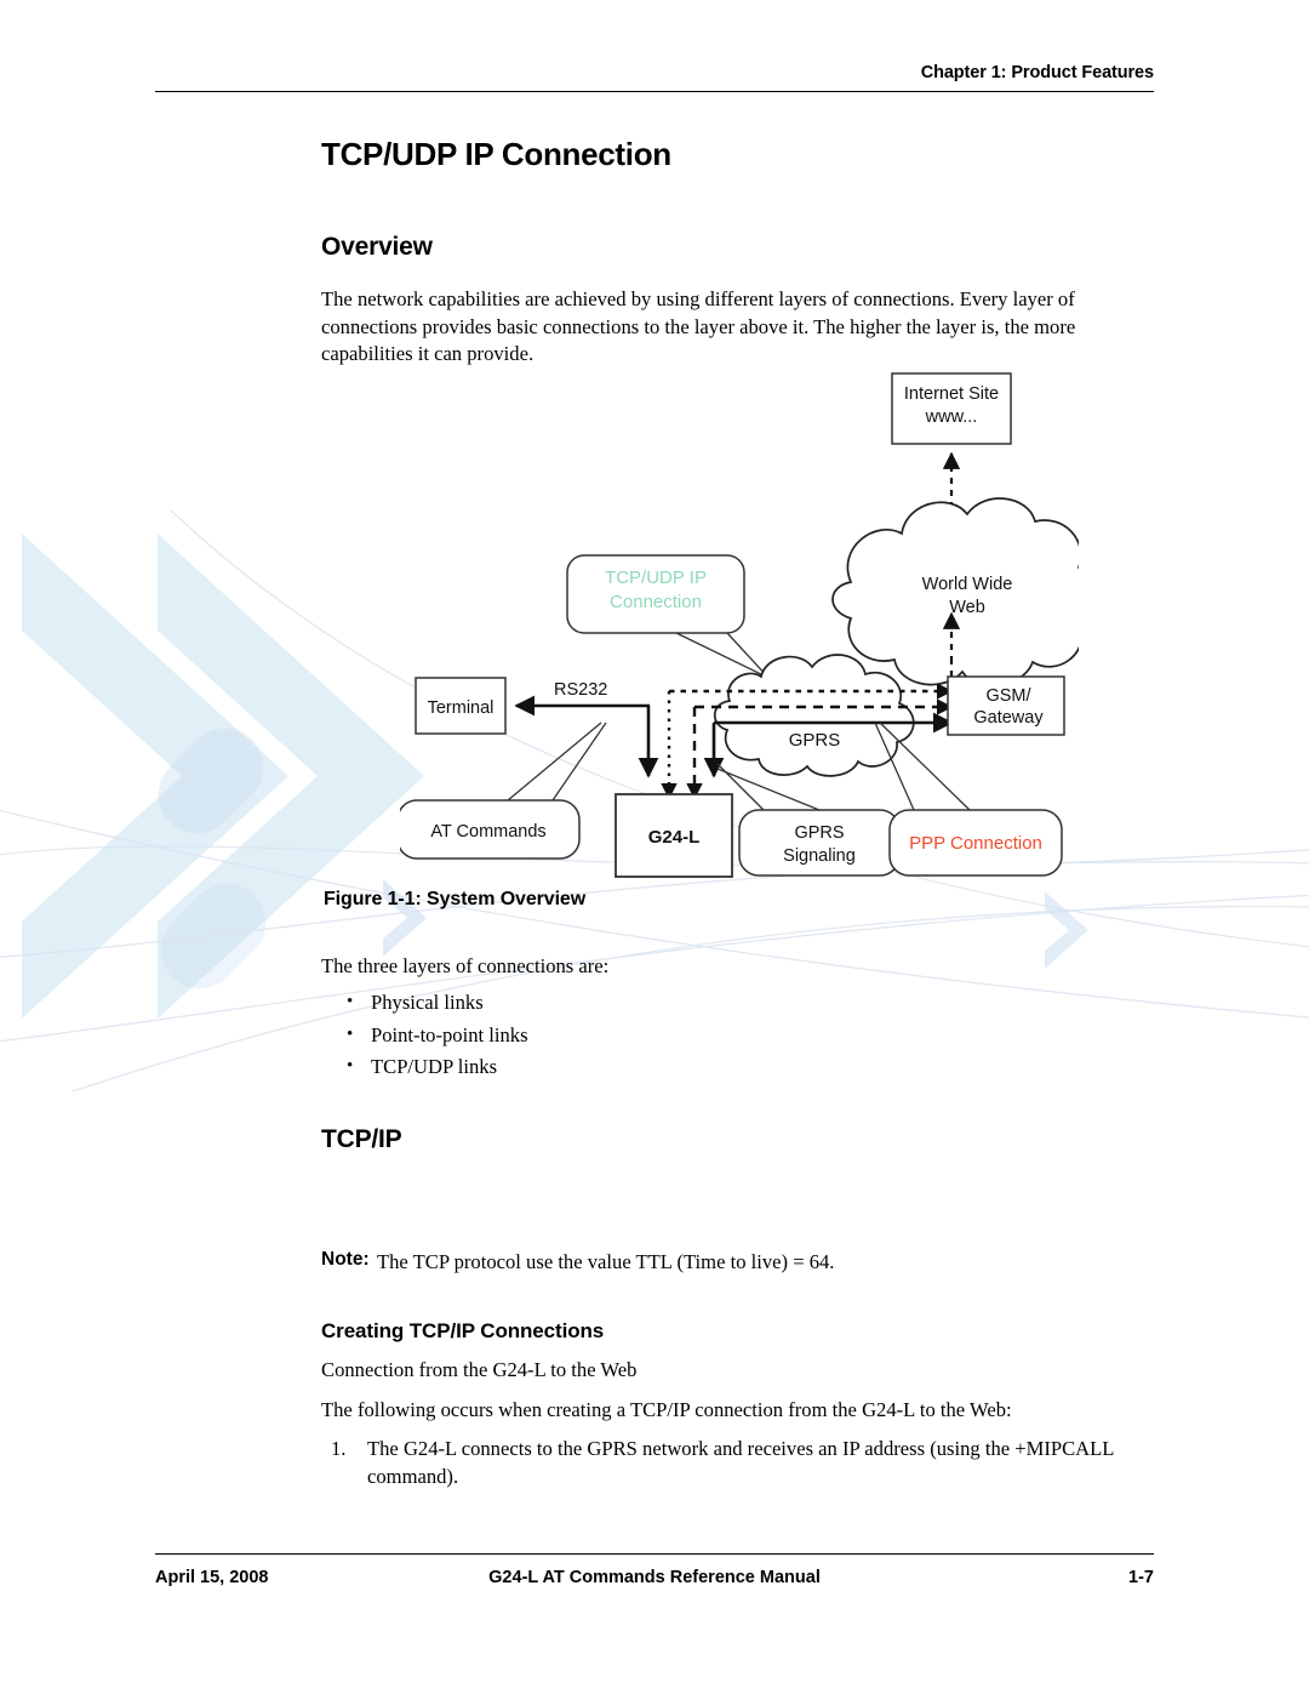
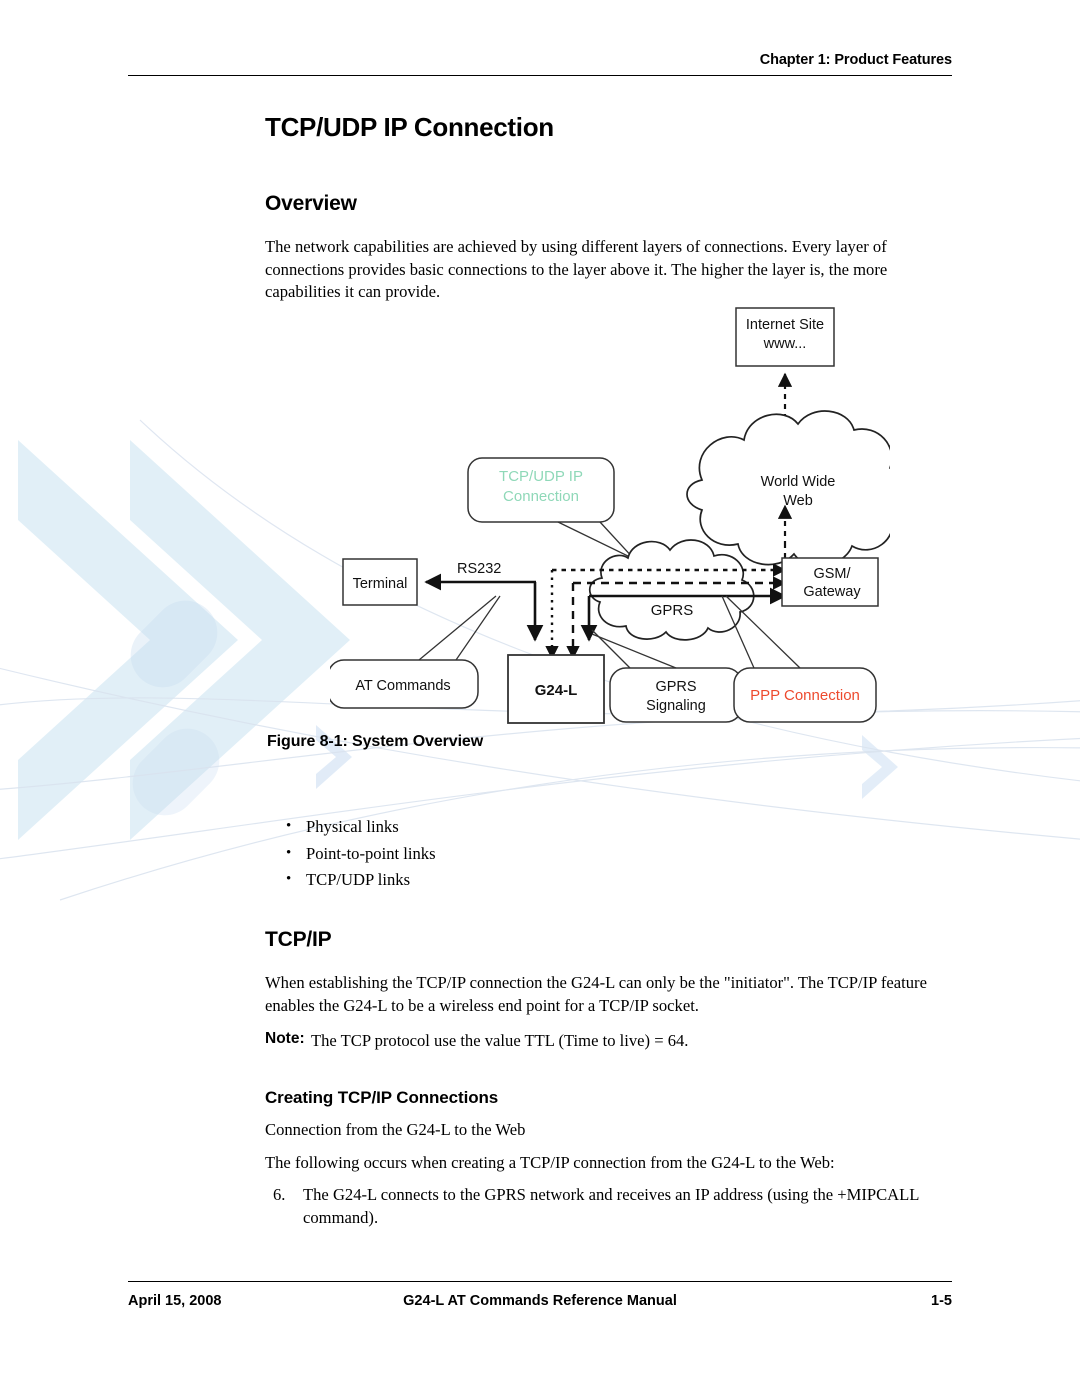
  Chapter 1: Product Features
  TCP/UDP IP Connection
  Overview
  The network capabilities are achieved by using different layers of connections. Every layer of connections provides basic connections to the layer above it. The higher the layer is, the more capabilities it can provide.
  Internet Site
  www...
  World Wide
  Web
  TCP/UDP IP
  Connection
  GPRS
  Terminal
  RS232
  GSM/
  Gateway
  G24-L
  AT Commands
  GPRS
  Signaling
  PPP Connection
- Figure 1-1: System Overview
+ Figure 8-1: System Overview
- The three layers of connections are:
  Physical links
  Point-to-point links
  TCP/UDP links
  TCP/IP
+ When establishing the TCP/IP connection the G24-L can only be the "initiator". The TCP/IP feature enables the G24-L to be a wireless end point for a TCP/IP socket.
  Note:
  The TCP protocol use the value TTL (Time to live) = 64.
  Creating TCP/IP Connections
  Connection from the G24-L to the Web
  The following occurs when creating a TCP/IP connection from the G24-L to the Web:
- 1.
+ 6.
  The G24-L connects to the GPRS network and receives an IP address (using the +MIPCALL command).
  April 15, 2008
  G24-L AT Commands Reference Manual
- 1-7
+ 1-5
